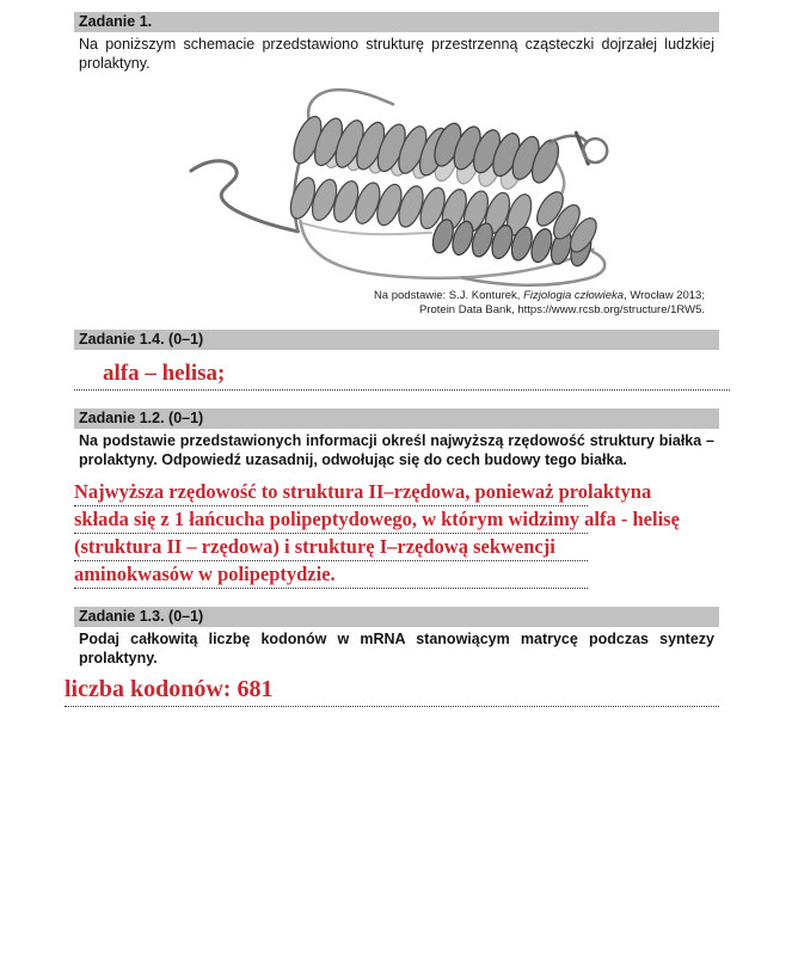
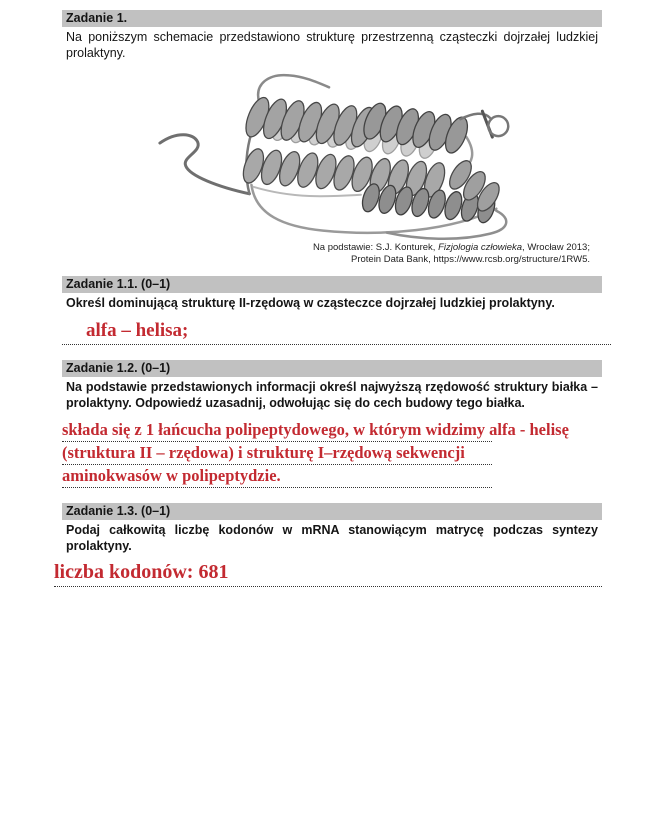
  Zadanie 1.
  Na poniższym schemacie przedstawiono strukturę przestrzenną cząsteczki dojrzałej ludzkiej prolaktyny.
  Na podstawie: S.J. Konturek, Fizjologia człowieka, Wrocław 2013;
  Protein Data Bank, https://www.rcsb.org/structure/1RW5.
- Zadanie 1.4. (0–1)
+ Zadanie 1.1. (0–1)
+ Określ dominującą strukturę II-rzędową w cząsteczce dojrzałej ludzkiej prolaktyny.
  alfa – helisa;
  Zadanie 1.2. (0–1)
  Na podstawie przedstawionych informacji określ najwyższą rzędowość struktury białka – prolaktyny. Odpowiedź uzasadnij, odwołując się do cech budowy tego białka.
- Najwyższa rzędowość to struktura II–rzędowa, ponieważ prolaktyna
  składa się z 1 łańcucha polipeptydowego, w którym widzimy alfa - helisę
  (struktura II – rzędowa) i strukturę I–rzędową sekwencji
  aminokwasów w polipeptydzie.
  Zadanie 1.3. (0–1)
  Podaj całkowitą liczbę kodonów w mRNA stanowiącym matrycę podczas syntezy prolaktyny.
  liczba kodonów: 681
